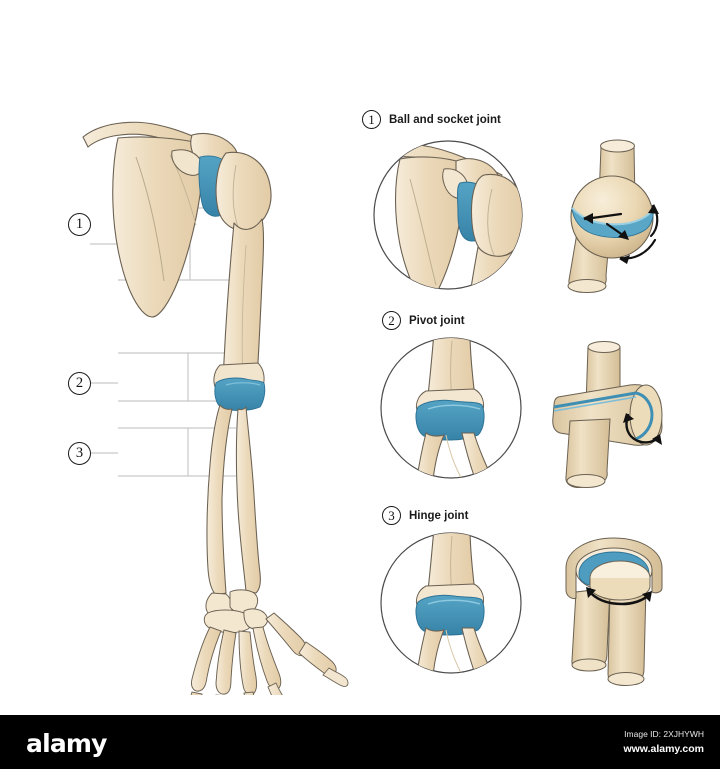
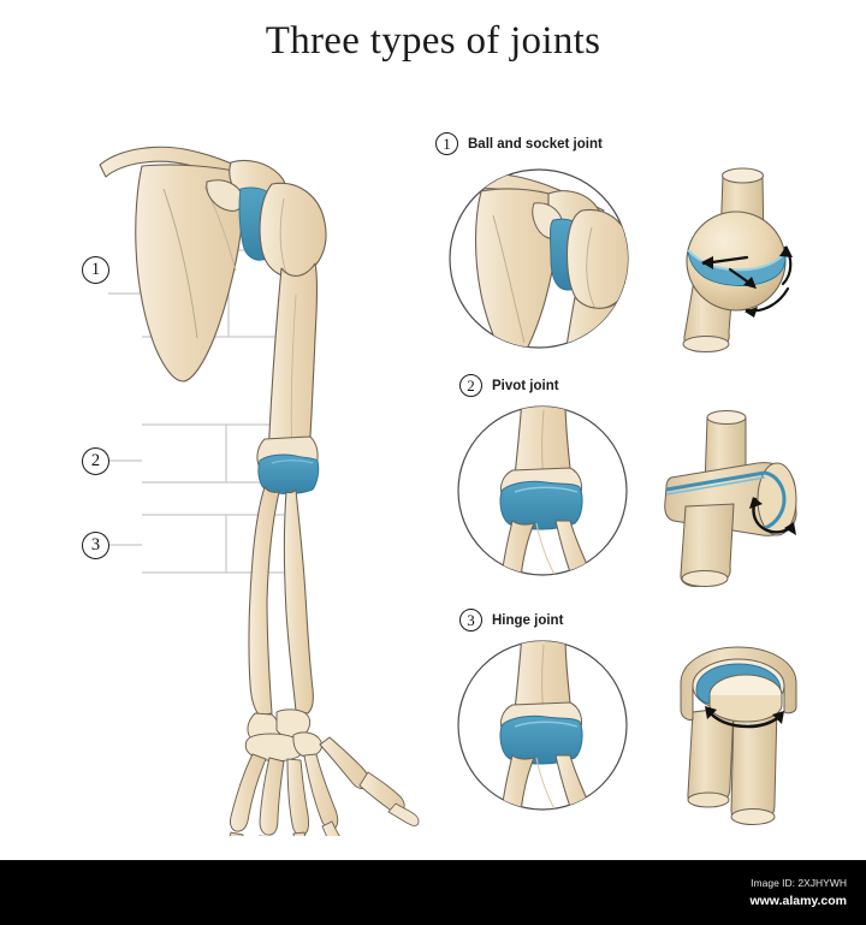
+ Three types of joints
  1
  2
  3
  1
  Ball and socket joint
  2
  Pivot joint
  3
  Hinge joint
- alamy
  Image ID: 2XJHYWH
  www.alamy.com
